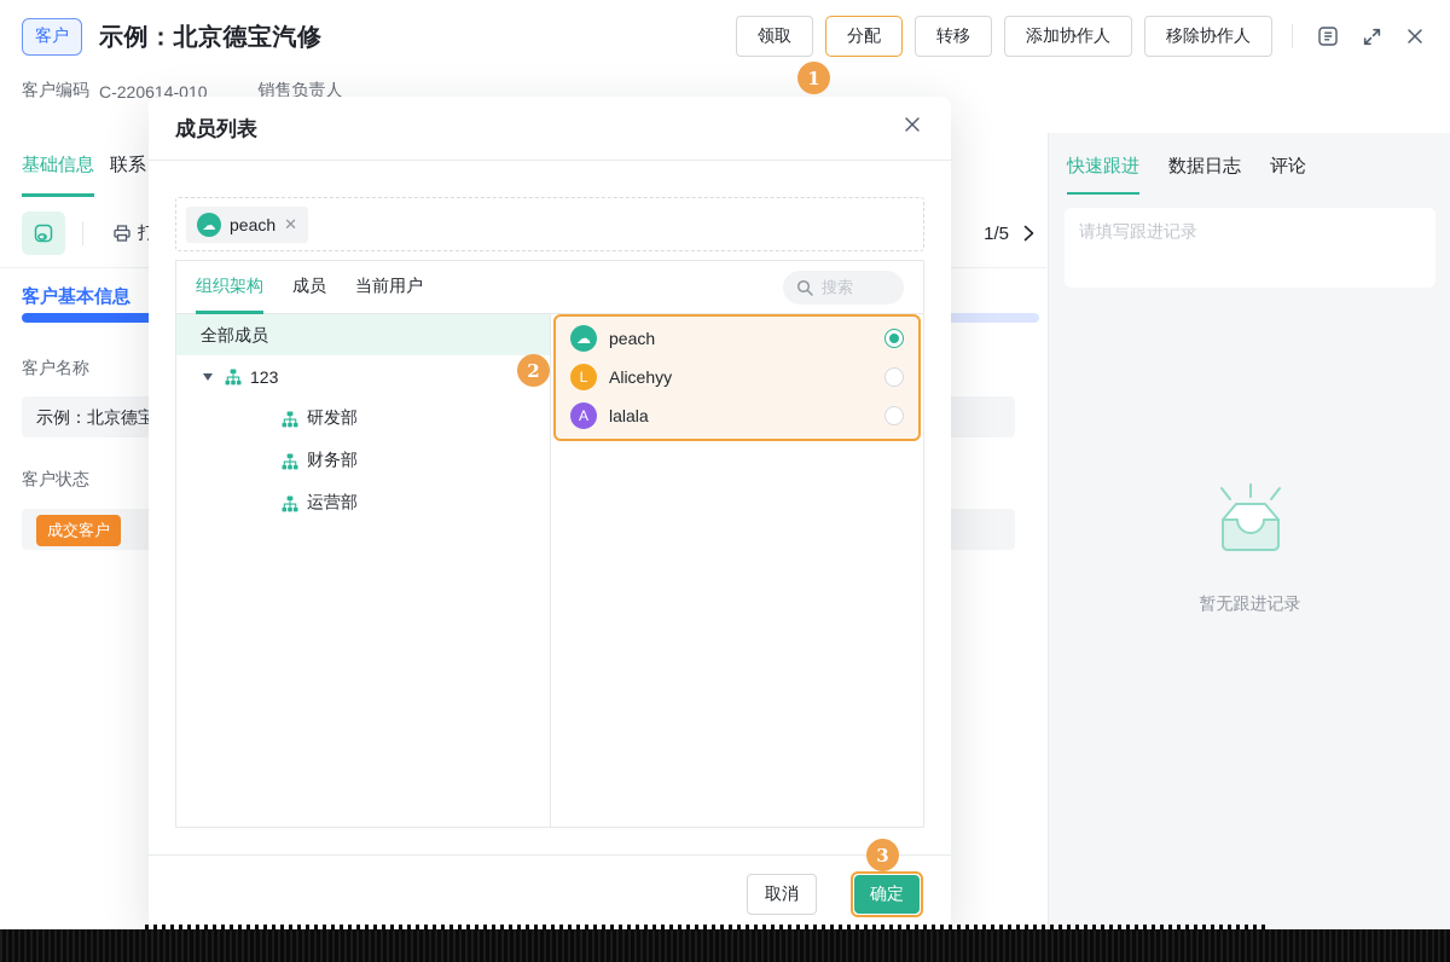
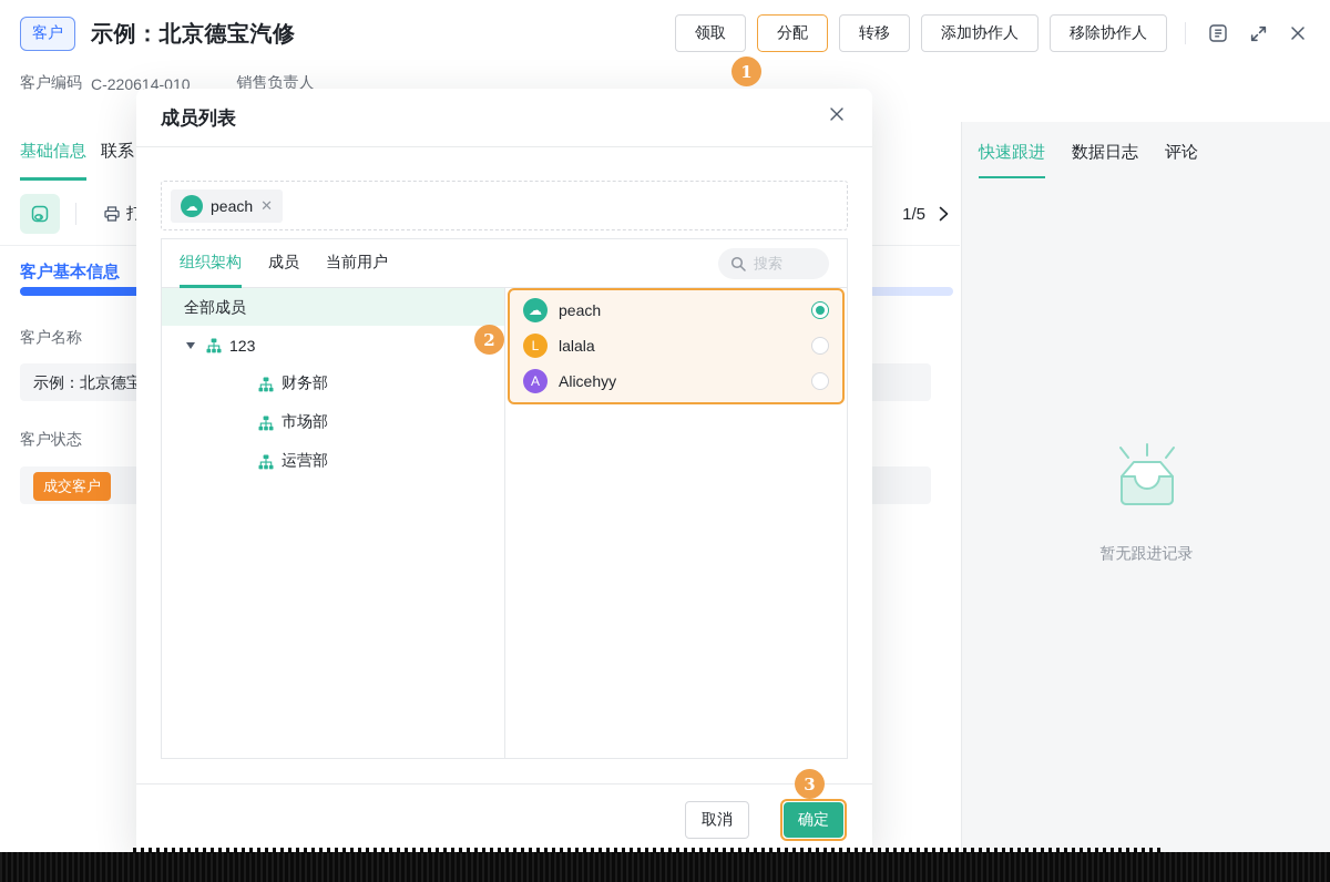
  客户
  示例：北京德宝汽修
  领取
  分配
  转移
  添加协作人
  移除协作人
  客户编码
  C-220614-010
  销售负责人
  基础信息
  联系
  1/5
  客户基本信息
  客户名称
  示例：北京德宝
  客户状态
  成交客户
  快速跟进
  数据日志
  评论
- 请填写跟进记录
  暂无跟进记录
  成员列表
  ☁
  peach
  ✕
  组织架构
  成员
  当前用户
  搜索
  全部成员
  123
- 研发部
  财务部
+ 市场部
  运营部
  ☁
  peach
  L
- Alicehyy
+ lalala
  A
- lalala
+ Alicehyy
  取消
  确定
  1
  2
  3
